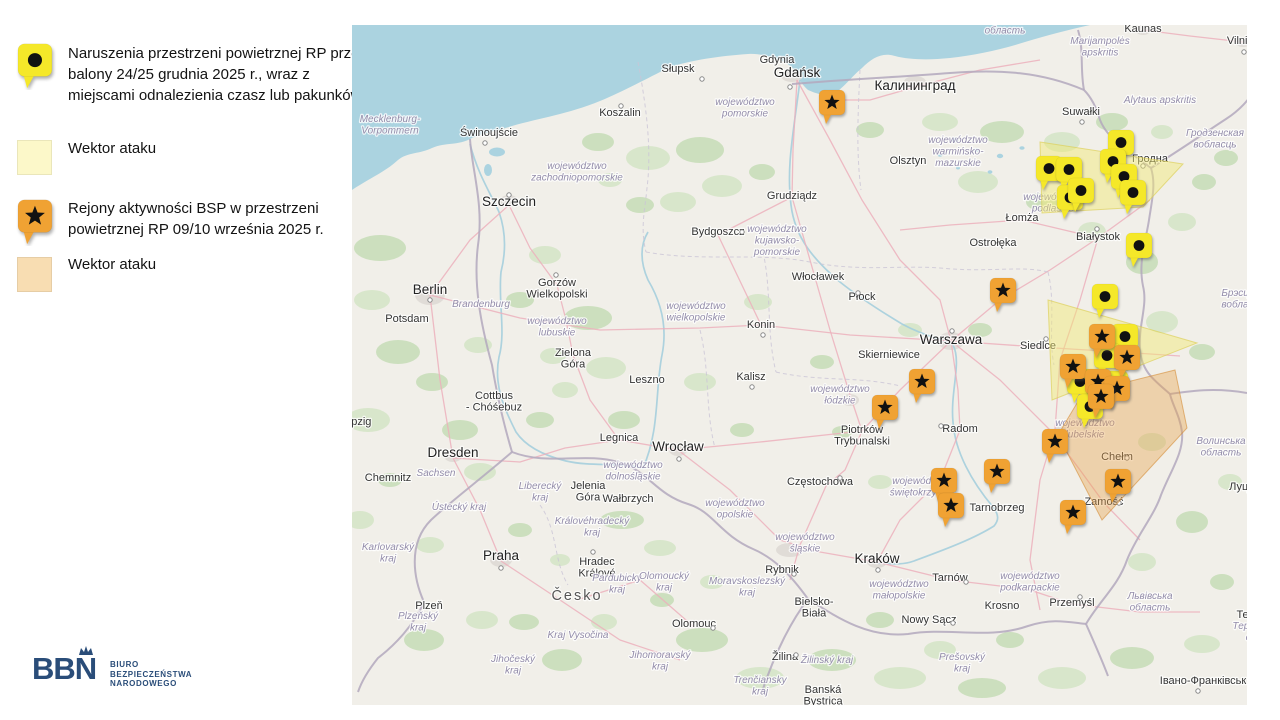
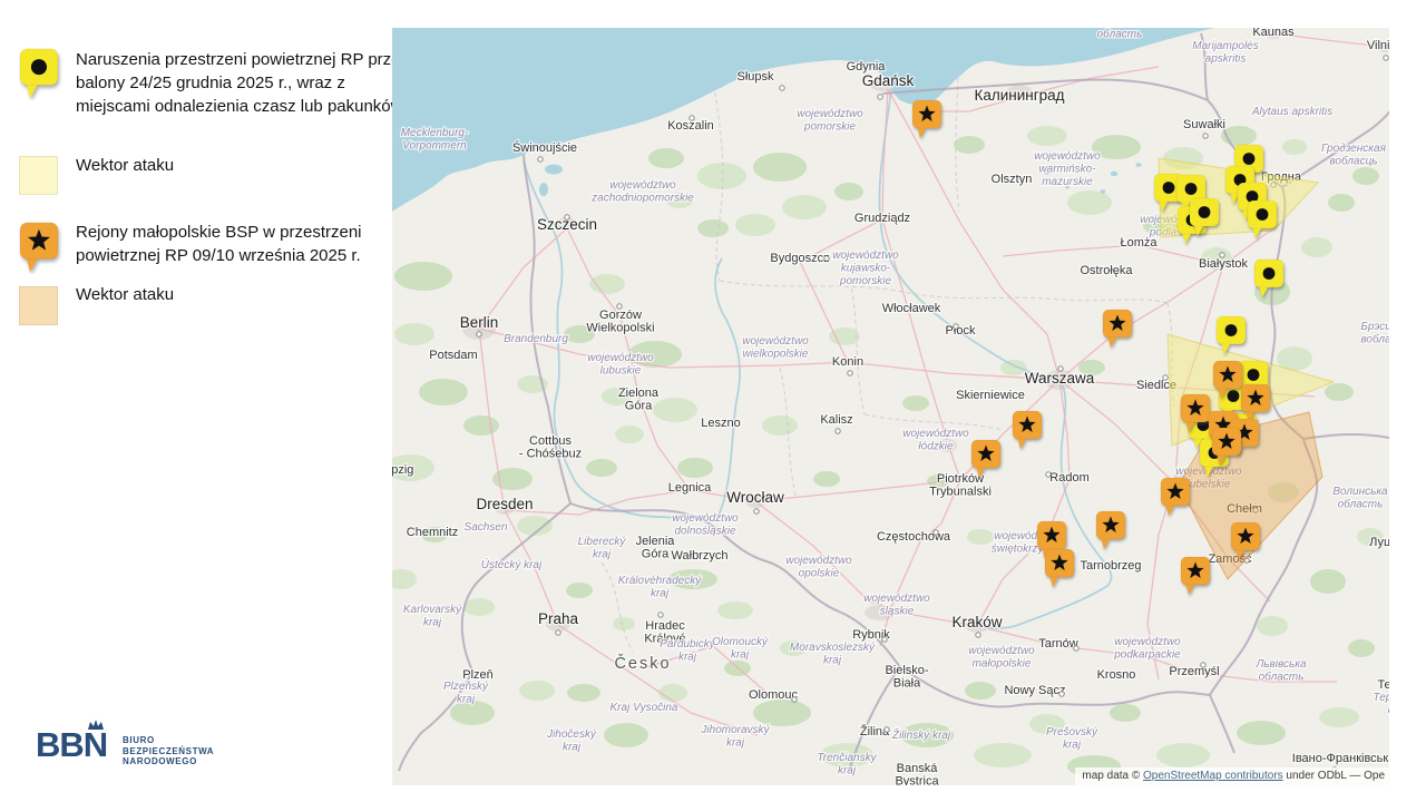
  Naruszenia przestrzeni powietrznej RP prz balony 24/25 grudnia 2025 r., wraz z miejscami odnalezienia czasz lub pakunkó
  Wektor ataku
- Rejony aktywności BSP w przestrzeni powietrznej RP 09/10 września 2025 r.
+ Rejony małopolskie BSP w przestrzeni powietrznej RP 09/10 września 2025 r.
  Wektor ataku
  BBN
  BIURO
  BEZPIECZEŃSTWA
  NARODOWEGO
  Warszawa
  Berlin
  Gdańsk
  Szczecin
  Wrocław
  Kraków
  Dresden
  Praha
  Česko
  Калининград
  Vilni
  Kaunas
  Gdynia
  Słupsk
  Koszalin
  Świnoujście
  Olsztyn
  Suwałki
  Grudziądz
  Bydgoszc
  Włocławek
  Płock
  Ostrołęka
  Łomża
  Białystok
  Гродна
  Konin
  Kalisz
  Leszno
  Skierniewice
  Siedlce
  Gorzów Wielkopolski
  Zielona Góra
  Potsdam
  Cottbus - Chóśebuz
  Legnica
  Piotrków Trybunalski
  Radom
  Częstochowa
  Rybnik
  Tarnów
  Nowy Sącz
  Bielsko- Biała
  Olomouc
  Žilin
  Tarnobrzeg
  Cheł
  Zamoś
  Przemyśl
  Krosno
  Hradec Králové
  Plzeň
  Wałbrzych
  Jelenia Góra
  Chemnitz
  Banská Bystrica
  Івано-Франківськ
  Mecklenburg- Vorpommern
  Brandenburg
  Sachsen
  województwo zachodniopomorskie
  województwo pomorskie
  województwo warmińsko- mazurskie
  województwo kujawsko- pomorskie
  województwo wielkopolskie
  województwo lubuskie
  województwo łódzkie
  województwo dolnośląskie
  województwo opolskie
  województwo śląskie
  województwo małopolskie
  województwo podkarpackie
  wojewdztwo ubelskie
  Liberecký kraj
  Ústecký kraj
  Karlovarský kraj
  Královéhradecký kraj
  Pardubický kraj
  Plzeňský kraj
  Kraj Vysočina
  Jihočeský kraj
  Jihomoravský kraj
  Moravskoslezský kraj
  Olomoucký kraj
  Žilinský kraj
  Trenčiansky kraj
  Prešovský kraj
  Marijampolės apskritis
  Alytaus apskritis
  Гродзенская вобласць
  Волинська область
  Львівська область
+ map data © OpenStreetMap contributors under ODbL — Ope
